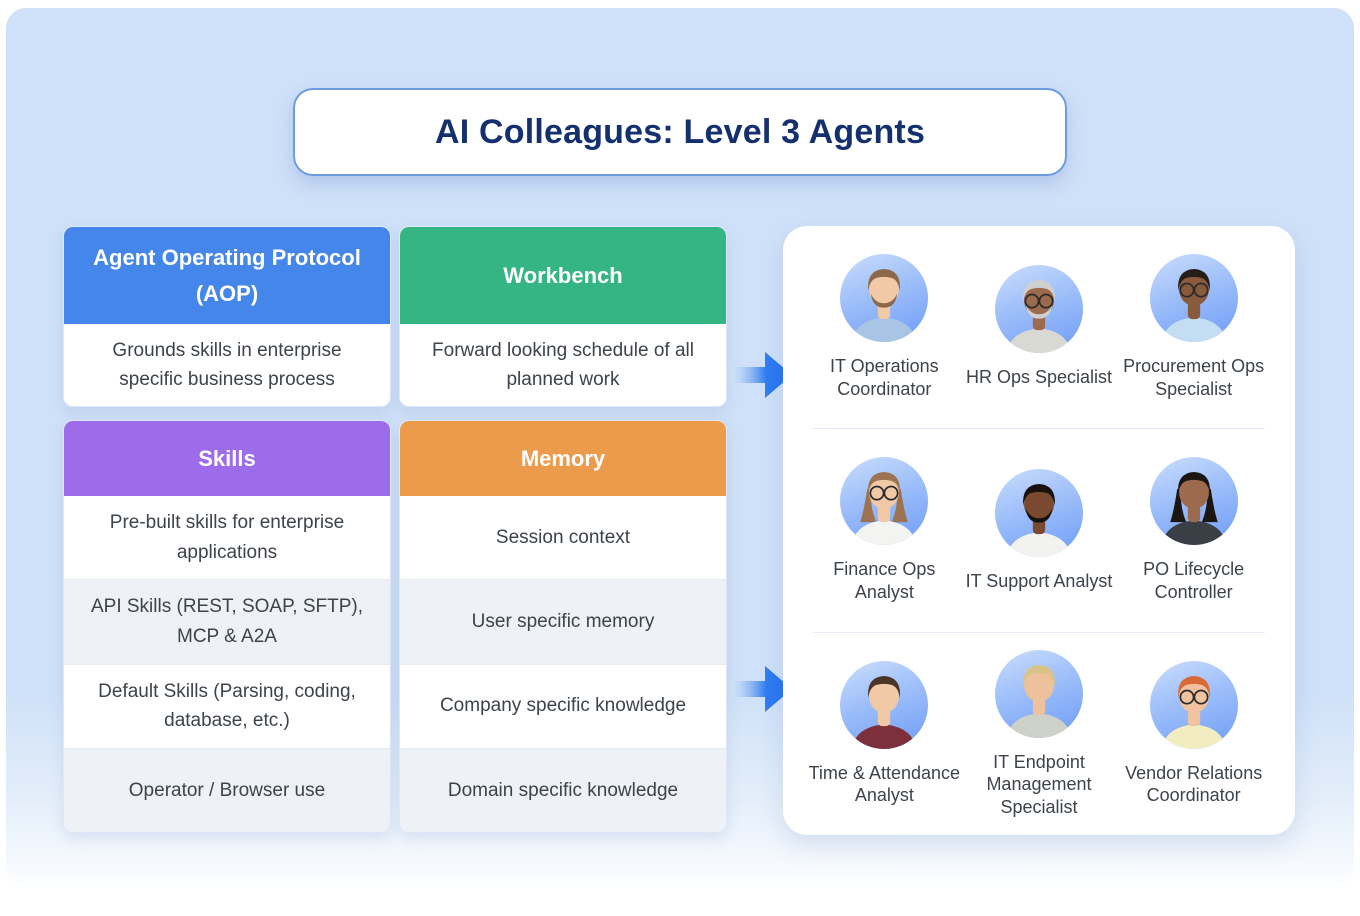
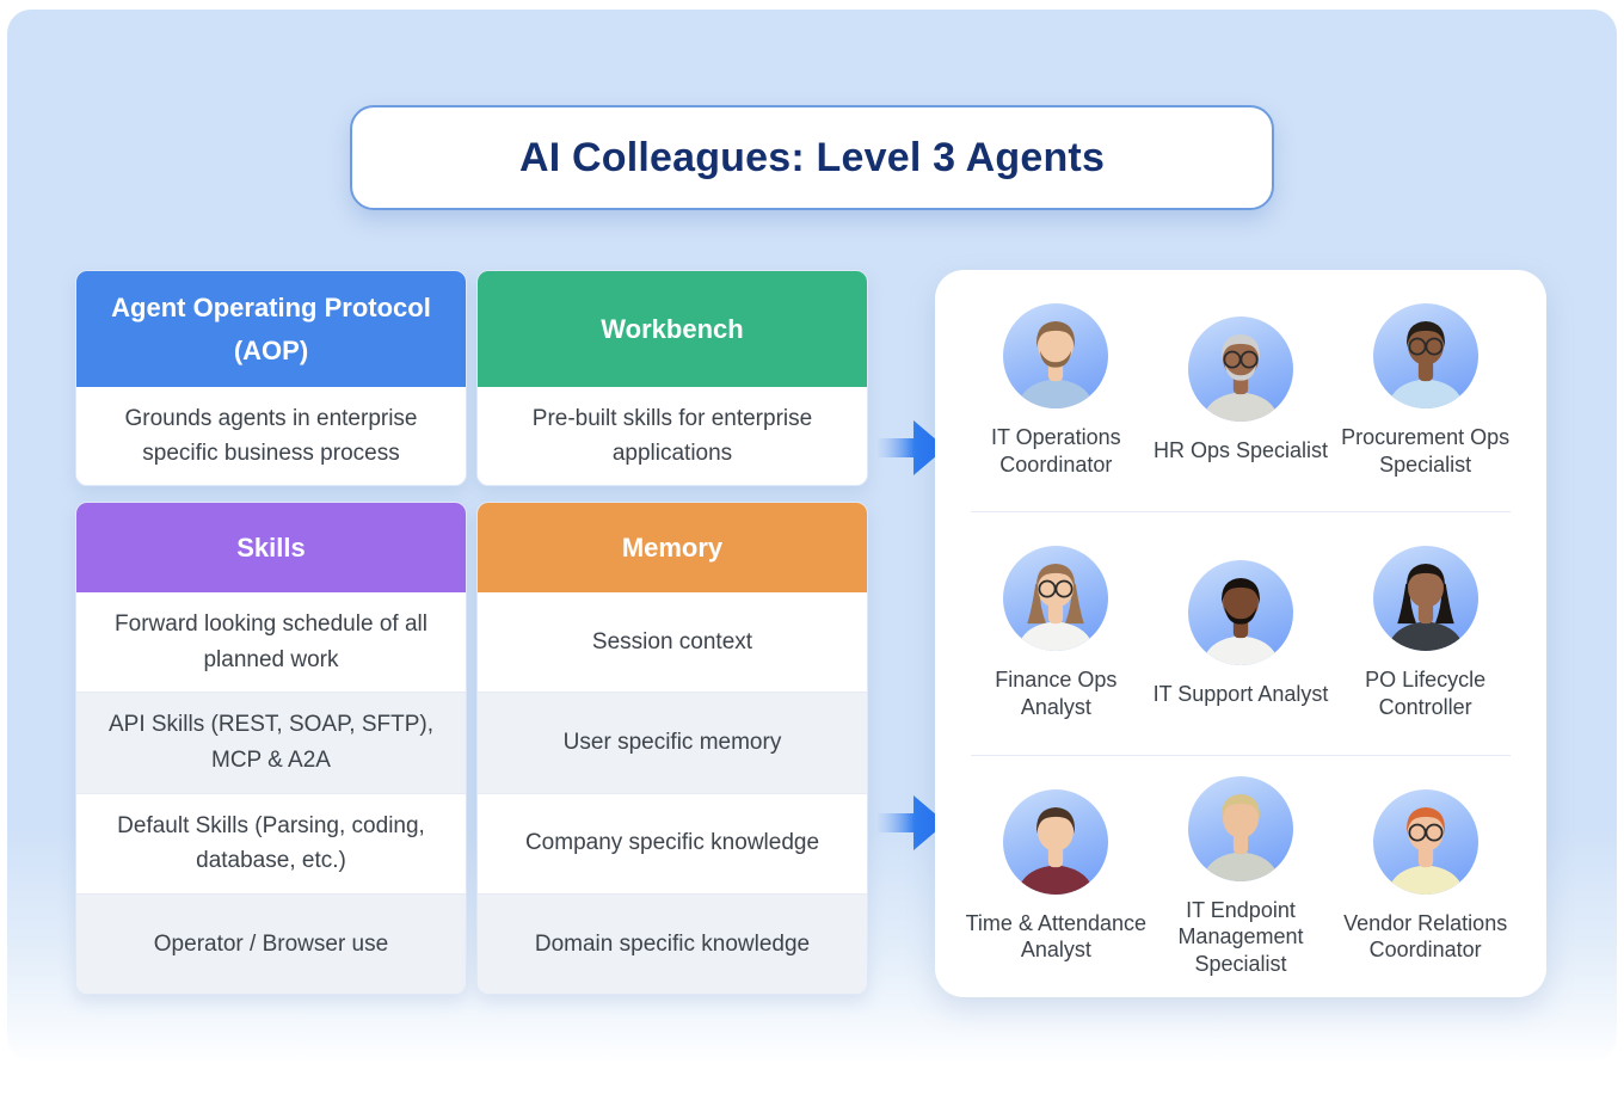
  AI Colleagues: Level 3 Agents
  Agent Operating Protocol (AOP)
- Grounds skills in enterprise specific business process
+ Grounds agents in enterprise specific business process
  Workbench
- Forward looking schedule of all planned work
+ Pre-built skills for enterprise applications
  Skills
- Pre-built skills for enterprise applications
+ Forward looking schedule of all planned work
  API Skills (REST, SOAP, SFTP), MCP & A2A
  Default Skills (Parsing, coding, database, etc.)
  Operator / Browser use
  Memory
  Session context
  User specific memory
  Company specific knowledge
  Domain specific knowledge
  IT Operations Coordinator
  HR Ops Specialist
  Procurement Ops Specialist
  Finance Ops Analyst
  IT Support Analyst
  PO Lifecycle Controller
  Time & Attendance Analyst
  IT Endpoint Management Specialist
  Vendor Relations Coordinator
